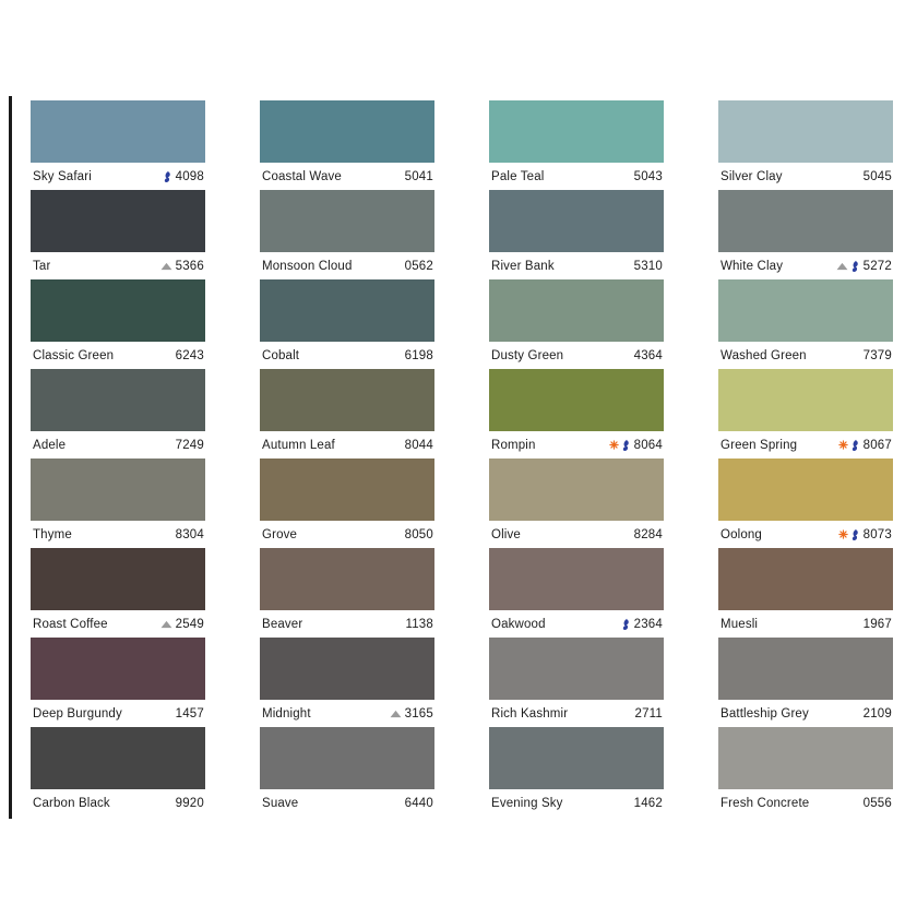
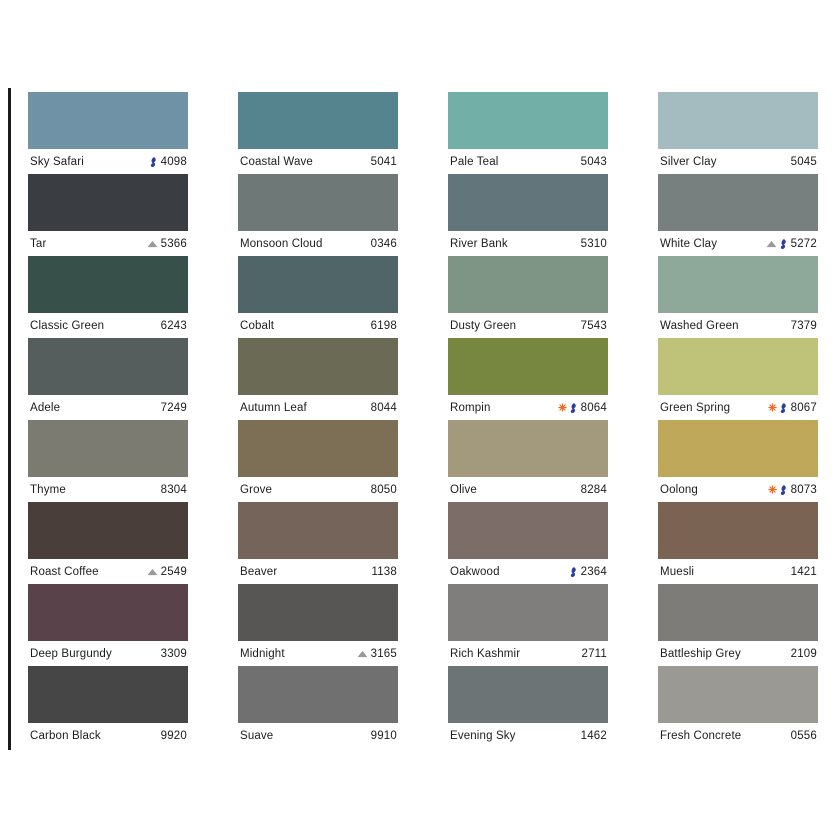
  Sky Safari
  4098
  Tar
  5366
  Classic Green
  6243
  Adele
  7249
  Thyme
  8304
  Roast Coffee
  2549
  Deep Burgundy
- 1457
+ 3309
  Carbon Black
  9920
  Coastal Wave
  5041
  Monsoon Cloud
- 0562
+ 0346
  Cobalt
  6198
  Autumn Leaf
  8044
  Grove
  8050
  Beaver
  1138
  Midnight
  3165
  Suave
- 6440
+ 9910
  Pale Teal
  5043
  River Bank
  5310
  Dusty Green
- 4364
+ 7543
  Rompin
  8064
  Olive
  8284
  Oakwood
  2364
  Rich Kashmir
  2711
  Evening Sky
  1462
  Silver Clay
  5045
  White Clay
  5272
  Washed Green
  7379
  Green Spring
  8067
  Oolong
  8073
  Muesli
- 1967
+ 1421
  Battleship Grey
  2109
  Fresh Concrete
  0556
